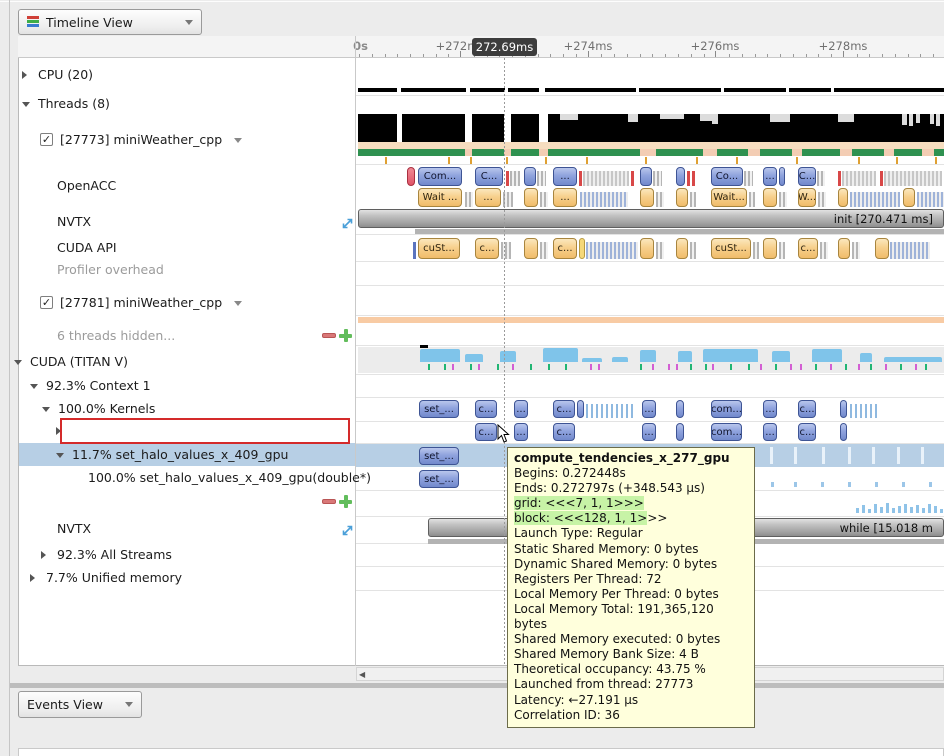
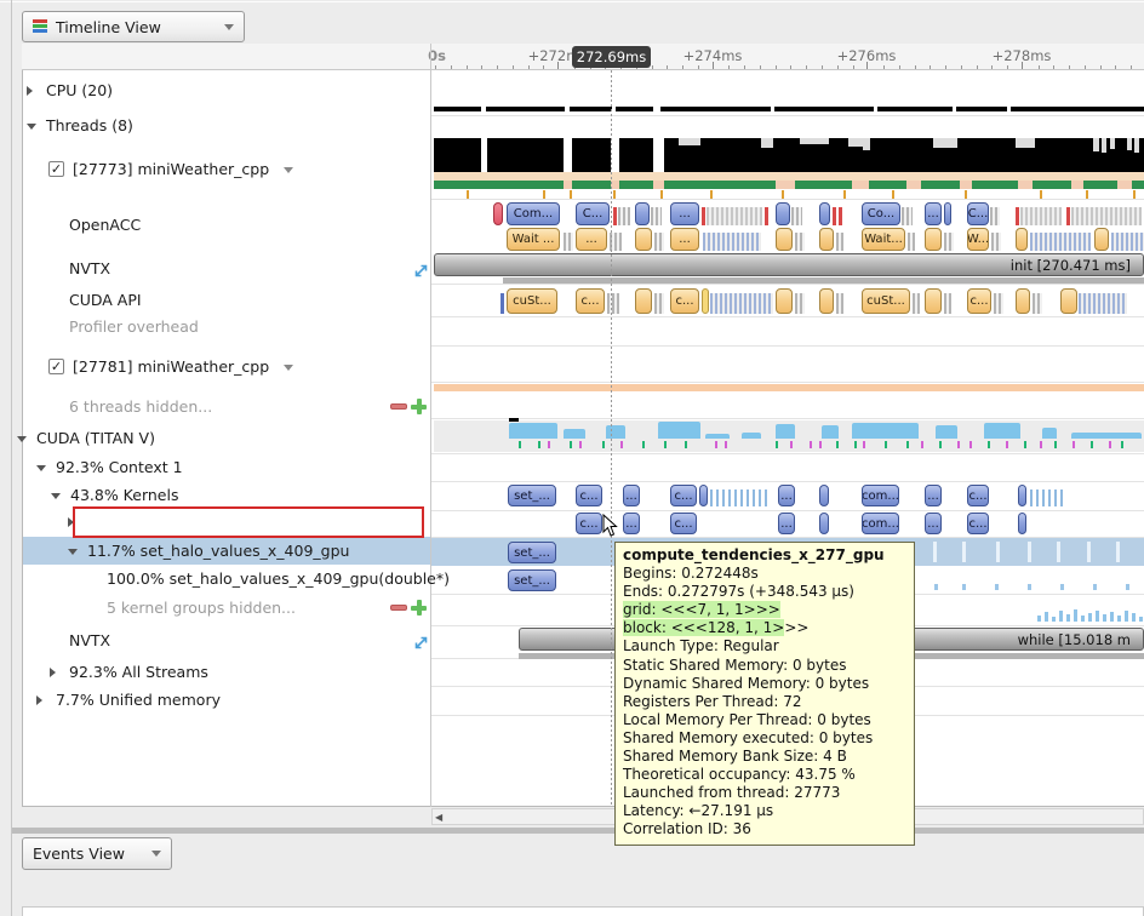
  Timeline View
  0s
  +274ms
  +276ms
  +278ms
  CPU (20)
  Threads (8)
  ✓
  [27773] miniWeather_cpp
  OpenACC
  NVTX
  CUDA API
  Profiler overhead
  ✓
  [27781] miniWeather_cpp
  6 threads hidden...
  CUDA (TITAN V)
  92.3% Context 1
- 100.0% Kernels
+ 43.8% Kernels
  11.7% set_halo_values_x_409_gpu
  100.0% set_halo_values_x_409_gpu(double*)
+ 5 kernel groups hidden...
  NVTX
  92.3% All Streams
  7.7% Unified memory
  Com...
  C...
  ...
  Co...
  ...
  C...
  Wait ...
  ...
  ...
  Wait...
  W...
  cuSt...
  c...
  c...
  cuSt...
  c...
  set_...
  c...
  ...
  c...
  ...
  com...
  ...
  c...
  c...
  ...
  c...
  ...
  com...
  ...
  c...
  set_...
  set_...
  init [270.471 ms]
  while [15.018 m
  272.69ms
  compute_tendencies_x_277_gpu
  Begins: 0.272448s
  Ends: 0.272797s (+348.543 µs)
  grid: <<<7, 1, 1>>>
  block: <<<128, 1, 1>>>
  Launch Type: Regular
  Static Shared Memory: 0 bytes
  Dynamic Shared Memory: 0 bytes
  Registers Per Thread: 72
  Local Memory Per Thread: 0 bytes
- Local Memory Total: 191,365,120 bytes
  Shared Memory executed: 0 bytes
  Shared Memory Bank Size: 4 B
  Theoretical occupancy: 43.75 %
  Launched from thread: 27773
  Latency: ←27.191 µs
  Correlation ID: 36
  ◀
  Events View
